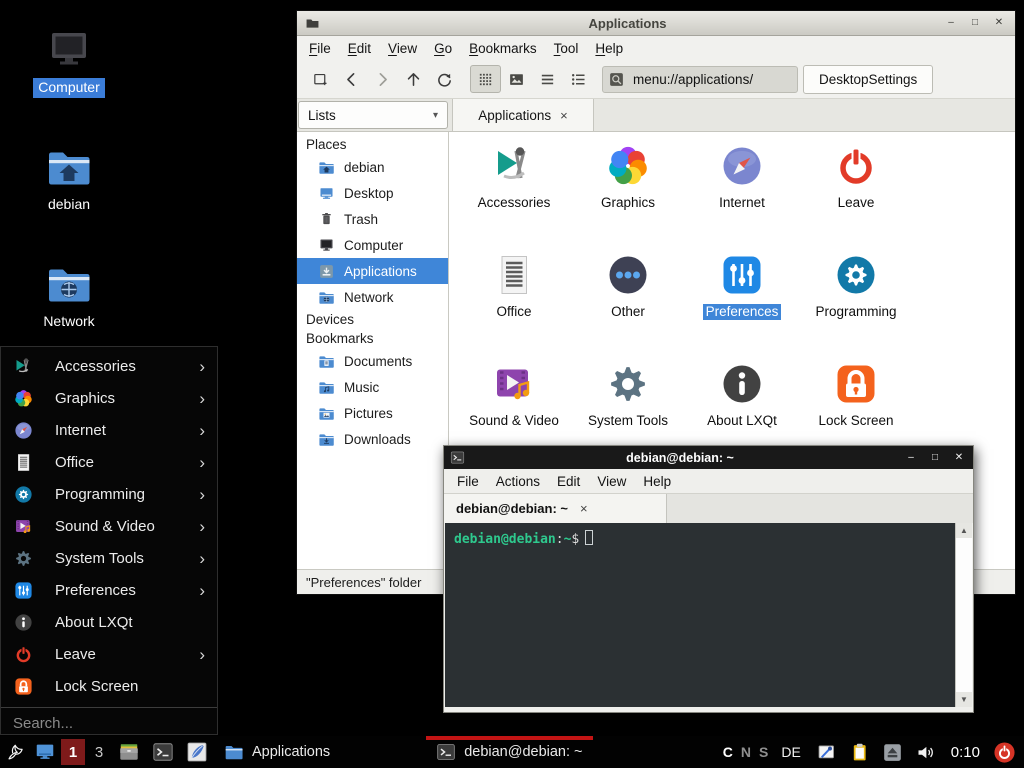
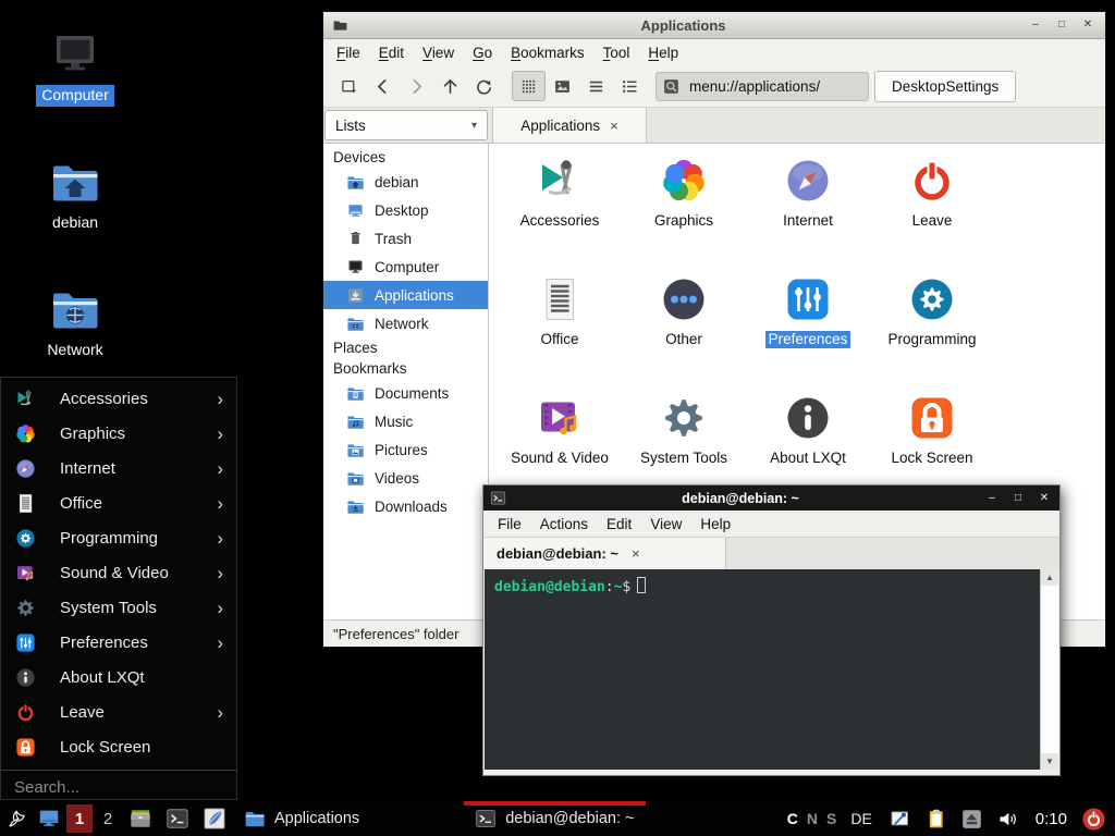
  Computer
  debian
  Network
  Applications
  –
  □
  ✕
  File
  Edit
  View
  Go
  Bookmarks
  Tool
  Help
  menu://applications/
  DesktopSettings
  Lists
  ▾
  Applications
  ×
- Places
+ Devices
  debian
  Desktop
  Trash
  Computer
  Applications
  Network
- Devices
+ Places
  Bookmarks
  Documents
  Music
  Pictures
+ Videos
  Downloads
  Accessories
  Graphics
  Internet
  Leave
  Office
  Other
  Preferences
  Programming
  Sound & Video
  System Tools
  About LXQt
  Lock Screen
  "Preferences" folder
  debian@debian: ~
  –
  □
  ✕
  File
  Actions
  Edit
  View
  Help
  debian@debian: ~
  ×
  debian@debian:~$
  ▲
  ▼
  Accessories
  ›
  Graphics
  ›
  Internet
  ›
  Office
  ›
  Programming
  ›
  Sound & Video
  ›
  System Tools
  ›
  Preferences
  ›
  About LXQt
  Leave
  ›
  Lock Screen
  Search...
  1
- 3
+ 2
  Applications
  debian@debian: ~
  C
  N
  S
  DE
  0:10
